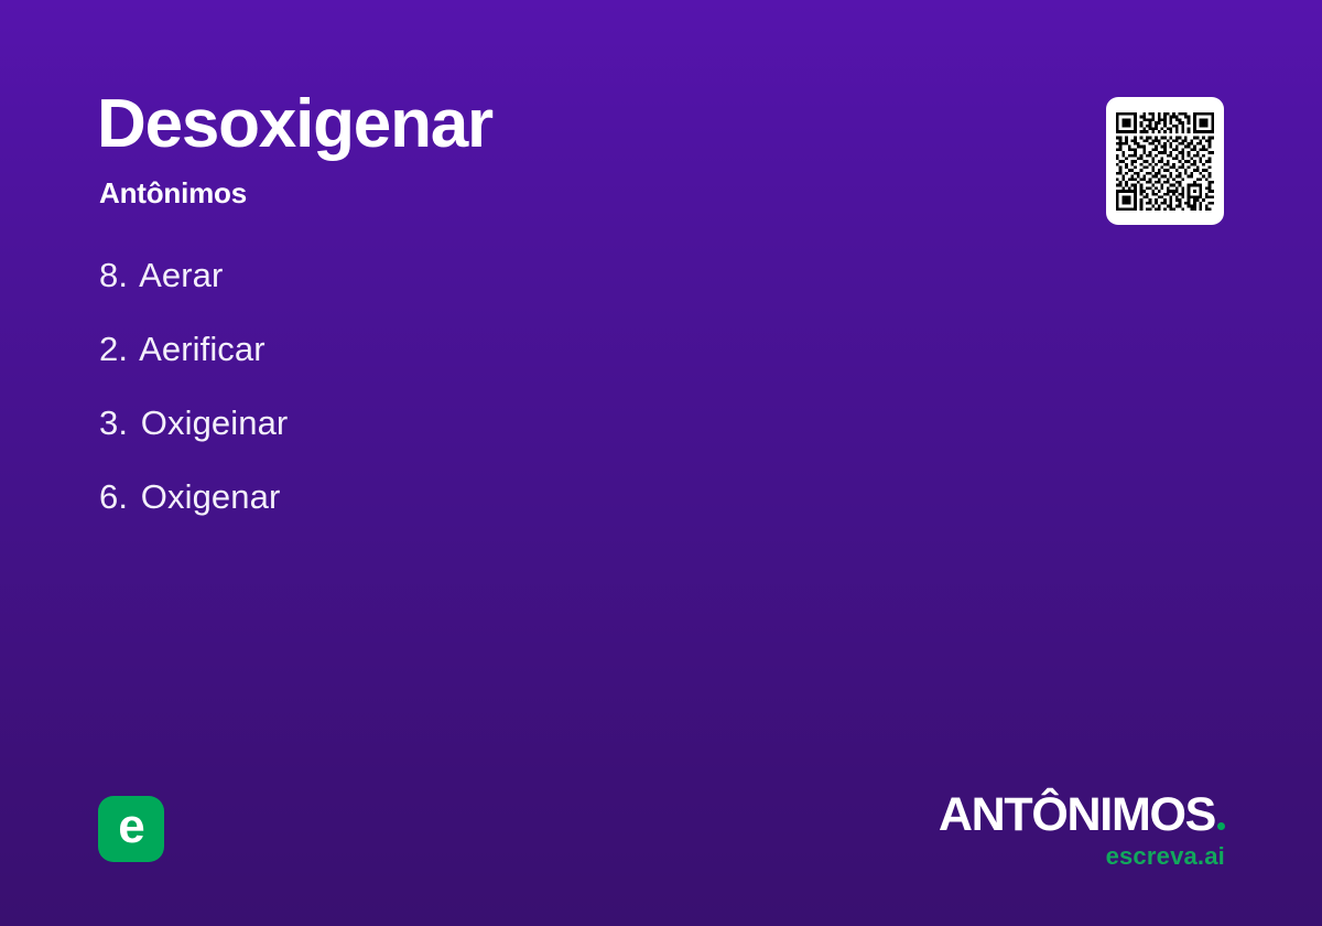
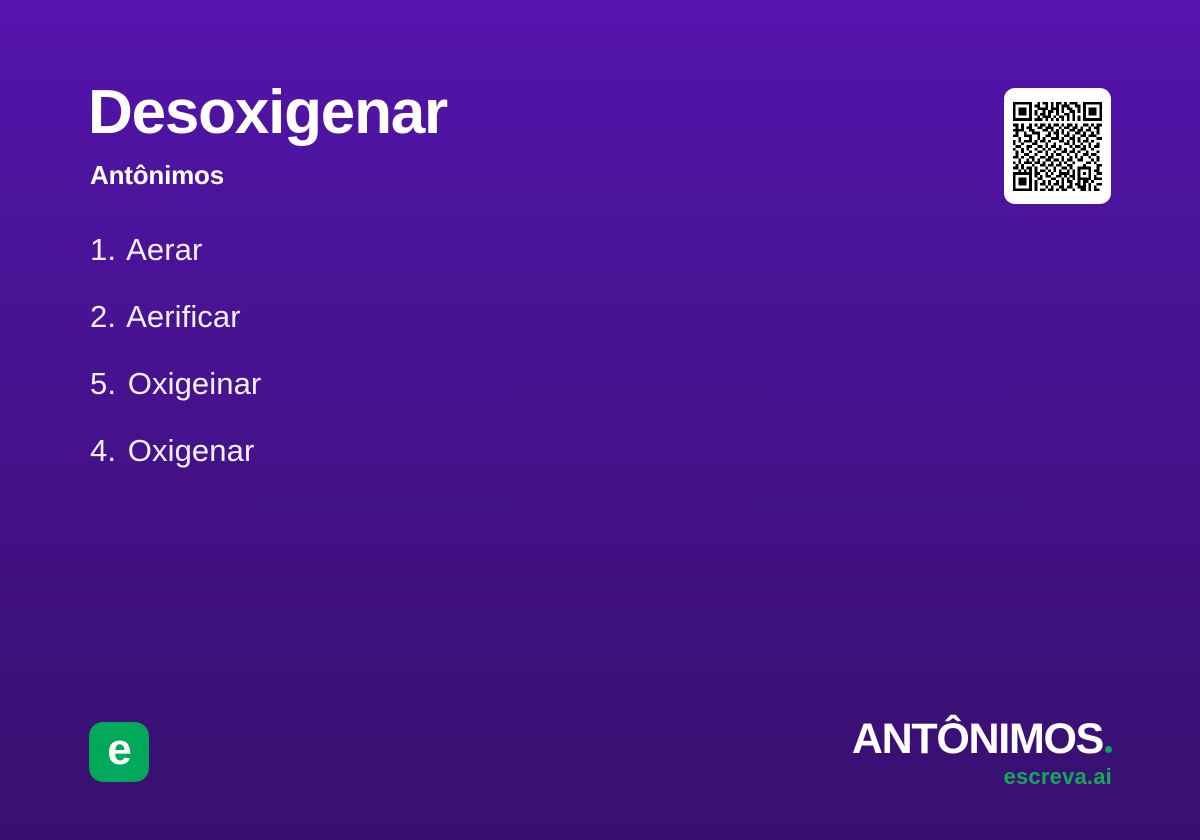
  Desoxigenar
  Antônimos
- 8. Aerar
+ 1. Aerar
  2. Aerificar
- 3. Oxigeinar
+ 5. Oxigeinar
- 6. Oxigenar
+ 4. Oxigenar
  e
  ANTÔNIMOS
  escreva.ai
